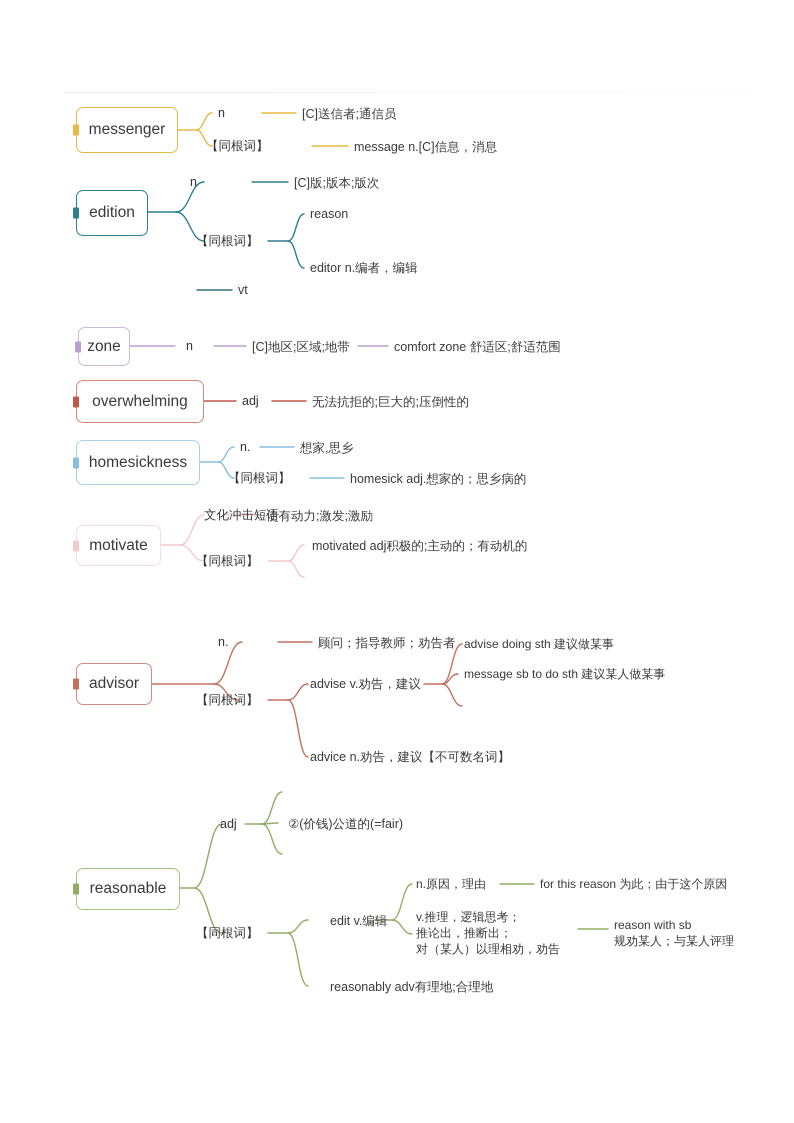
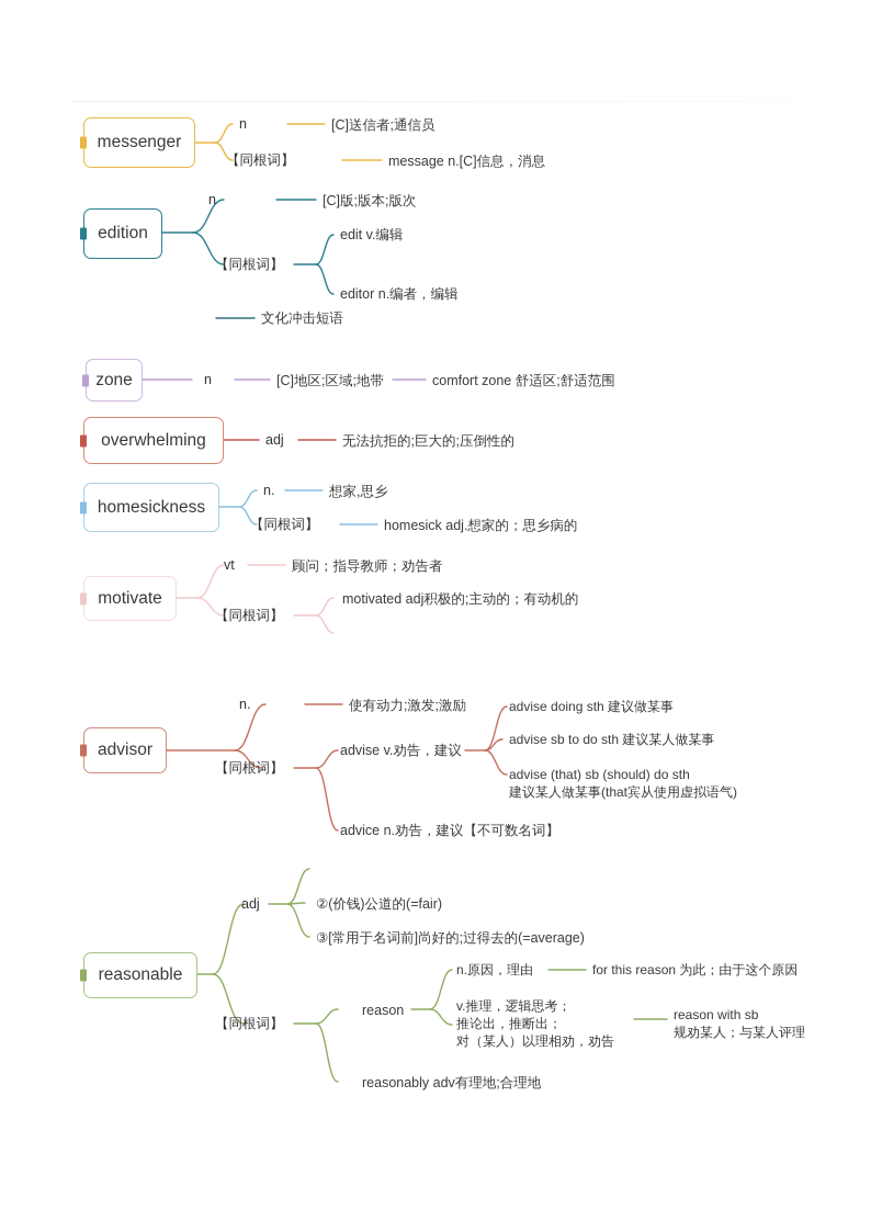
  messenger
  n
  [C]送信者;通信员
  【同根词】
  message n.[C]信息，消息
  edition
  n
  [C]版;版本;版次
  【同根词】
- reason
+ edit v.编辑
  editor n.编者，编辑
- vt
+ 文化冲击短语
  zone
  n
  [C]地区;区域;地带
  comfort zone 舒适区;舒适范围
  overwhelming
  adj
  无法抗拒的;巨大的;压倒性的
  homesickness
  n.
  想家,思乡
  【同根词】
  homesick adj.想家的；思乡病的
  motivate
- 文化冲击短语
+ vt
- 使有动力;激发;激励
+ 顾问；指导教师；劝告者
  【同根词】
  motivated adj积极的;主动的；有动机的
  advisor
  n.
- 顾问；指导教师；劝告者
+ 使有动力;激发;激励
  【同根词】
  advise v.劝告，建议
  advice n.劝告，建议【不可数名词】
  advise doing sth 建议做某事
- message sb to do sth 建议某人做某事
+ advise sb to do sth 建议某人做某事
+ advise (that) sb (should) do sth
+ 建议某人做某事(that宾从使用虚拟语气)
  reasonable
  adj
  ②(价钱)公道的(=fair)
+ ③[常用于名词前]尚好的;过得去的(=average)
  【同根词】
- edit v.编辑
+ reason
  reasonably adv有理地;合理地
  n.原因，理由
  for this reason 为此；由于这个原因
  v.推理，逻辑思考；
  推论出，推断出；
  对（某人）以理相劝，劝告
  reason with sb
  规劝某人；与某人评理
